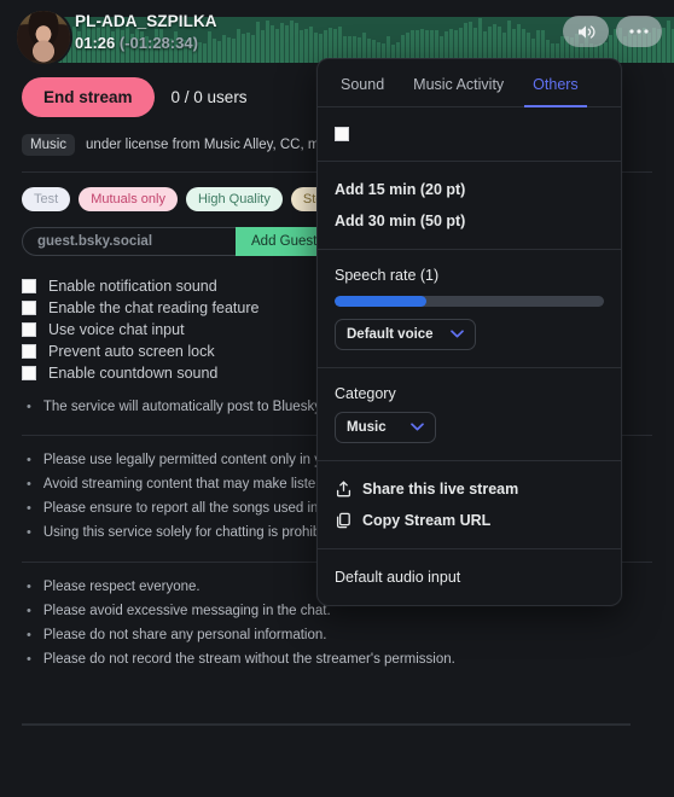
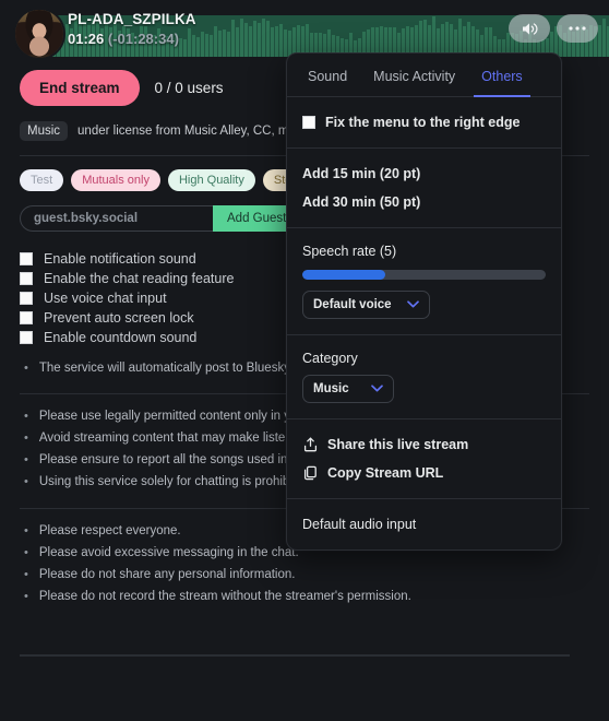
  PL-ADA_SZPILKA
  01:26 (-01:28:34)
  End stream
  0 / 0 users
  Music
  under license from Music Alley, CC, m
  Test
  Mutuals only
  High Quality
  guest.bsky.social
  Add Guest
  Enable notification sound
  Enable the chat reading feature
  Use voice chat input
  Prevent auto screen lock
  Enable countdown sound
  •
  The service will automatically post to Bluesk
  •
  Please use legally permitted content only in
  •
  Avoid streaming content that may make liste
  •
  Please ensure to report all the songs used in
  •
  Using this service solely for chatting is prohi
  •
  Please respect everyone.
  •
  Please avoid excessive messaging in the chat.
  •
  Please do not share any personal information.
  •
  Please do not record the stream without the streamer's permission.
  Sound
  Music Activity
  Others
+ Fix the menu to the right edge
  Add 15 min (20 pt)
  Add 30 min (50 pt)
- Speech rate (1)
+ Speech rate (5)
  Default voice
  Category
  Music
  Share this live stream
  Copy Stream URL
  Default audio input
